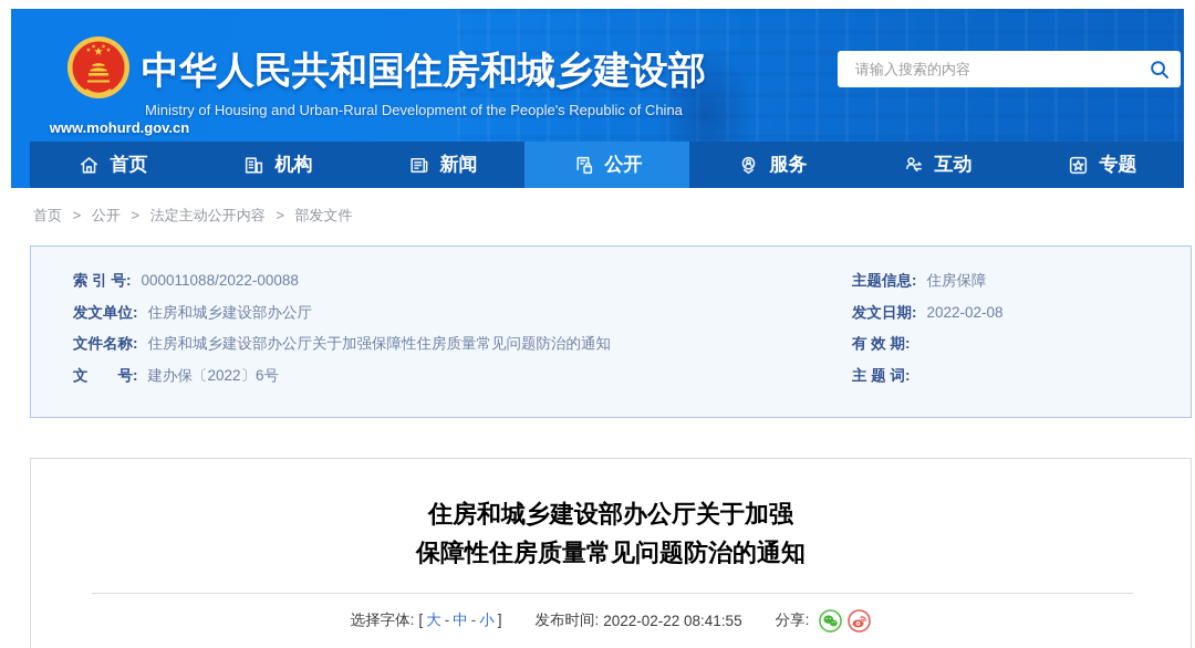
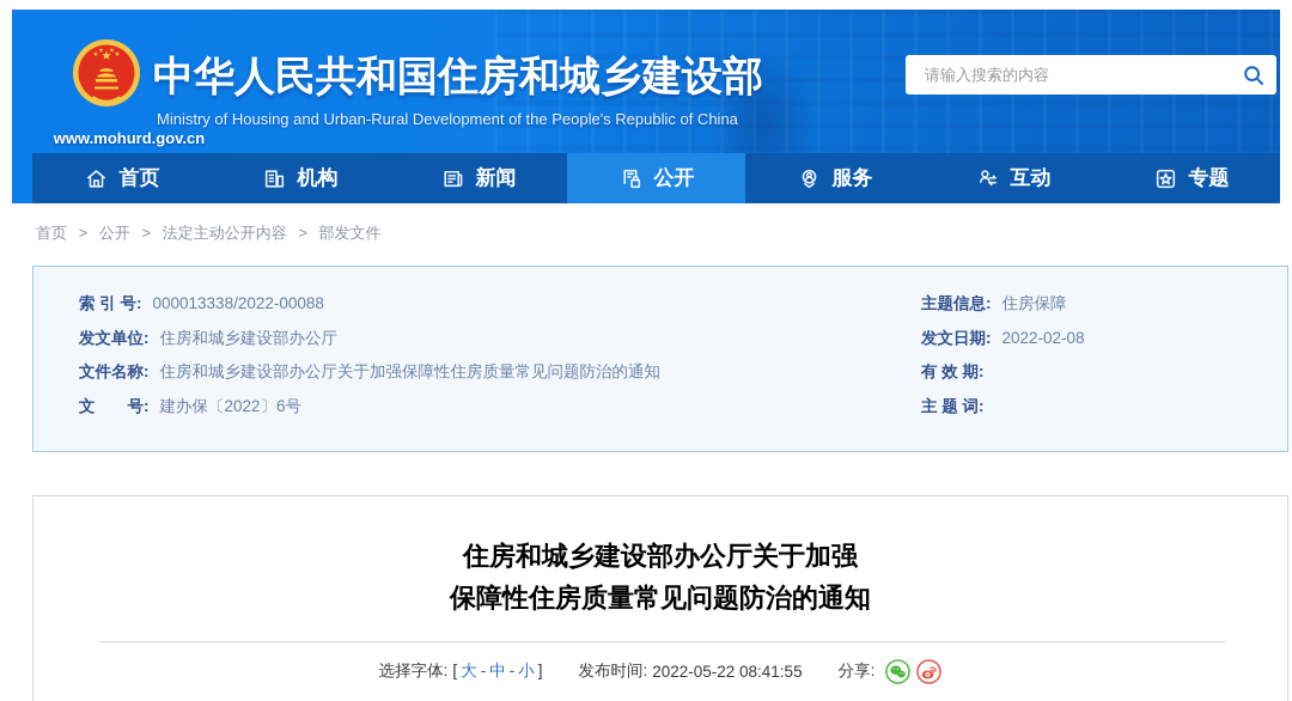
  www.mohurd.gov.cn
  中华人民共和国住房和城乡建设部
  Ministry of Housing and Urban-Rural Development of the People's Republic of China
  请输入搜索的内容
  首页
  机构
  新闻
  公开
  服务
  互动
  专题
  首页 > 公开 > 法定主动公开内容 > 部发文件
- 索 引 号: 000011088/2022-00088
+ 索 引 号: 000013338/2022-00088
  发文单位: 住房和城乡建设部办公厅
  文件名称: 住房和城乡建设部办公厅关于加强保障性住房质量常见问题防治的通知
  文 号: 建办保〔2022〕6号
  主题信息: 住房保障
  发文日期: 2022-02-08
  有 效 期:
  主 题 词:
  住房和城乡建设部办公厅关于加强
  保障性住房质量常见问题防治的通知
  选择字体:
  [ 大 - 中 - 小 ]
  发布时间:
- 2022-02-22 08:41:55
+ 2022-05-22 08:41:55
  分享:
